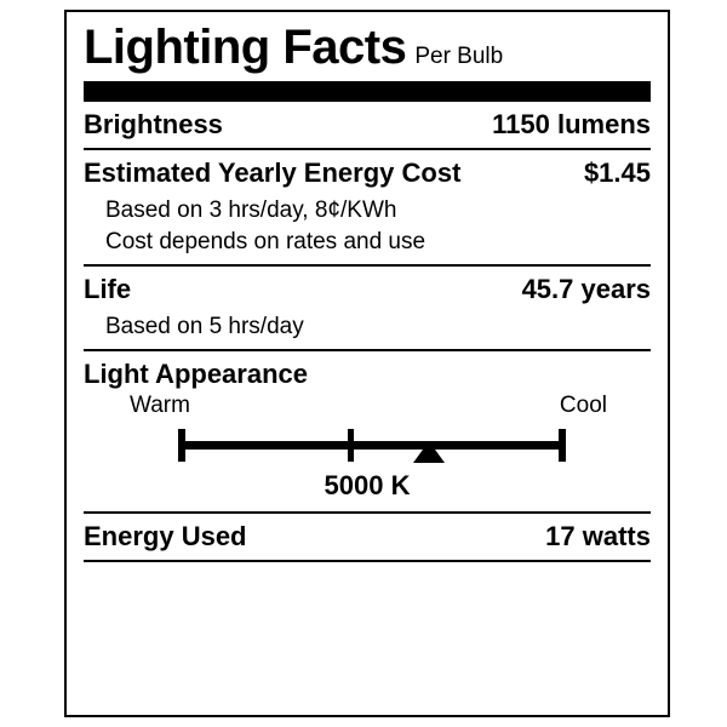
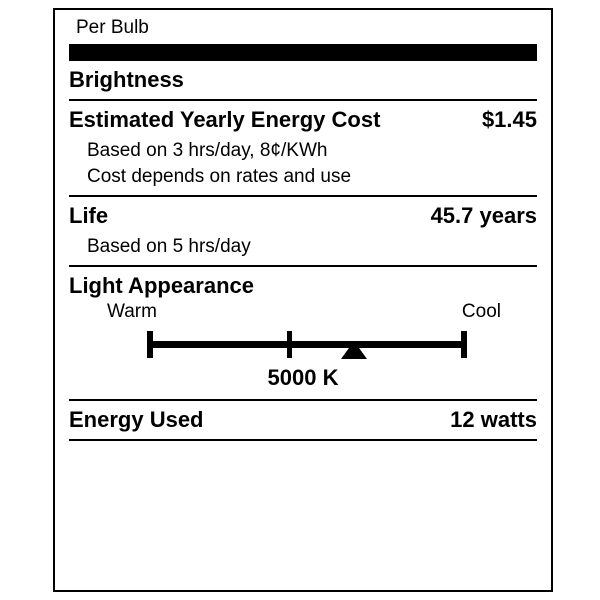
- Lighting Facts
  Per Bulb
  Brightness
- 1150 lumens
  Estimated Yearly Energy Cost
  $1.45
  Based on 3 hrs/day, 8¢/KWh
  Cost depends on rates and use
  Life
  45.7 years
  Based on 5 hrs/day
  Light Appearance
  Warm
  Cool
  5000 K
  Energy Used
- 17 watts
+ 12 watts
